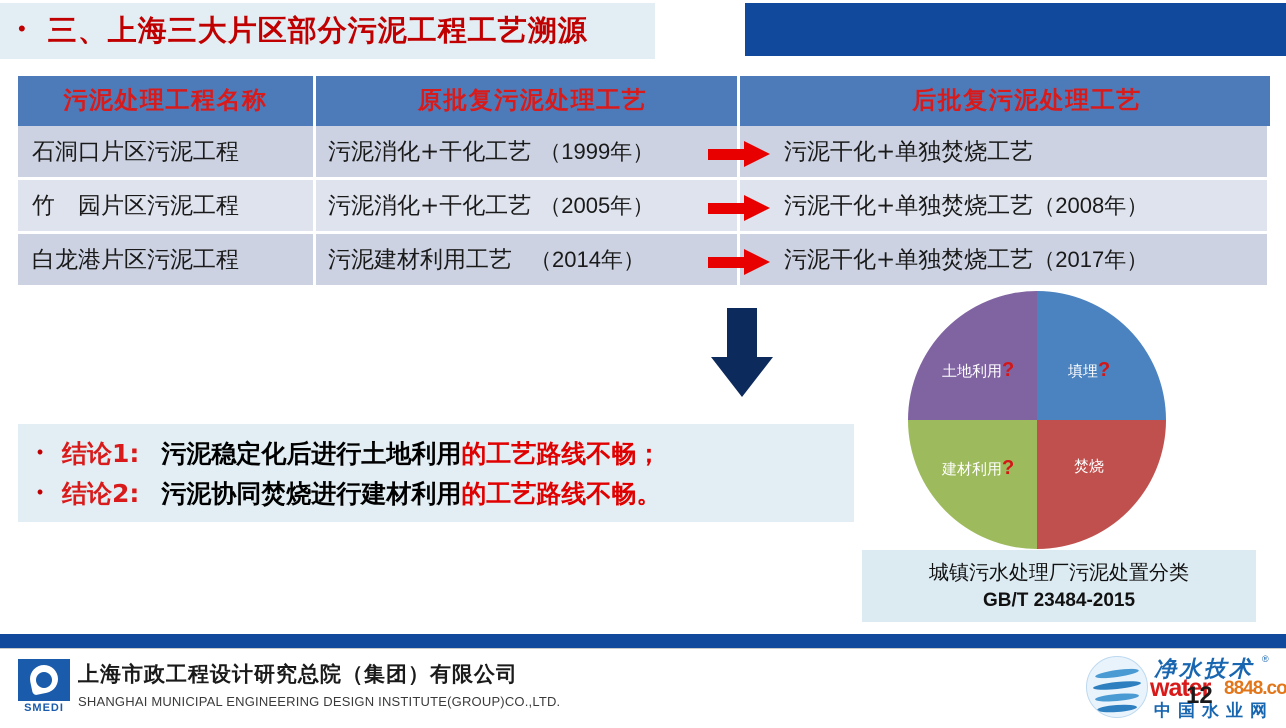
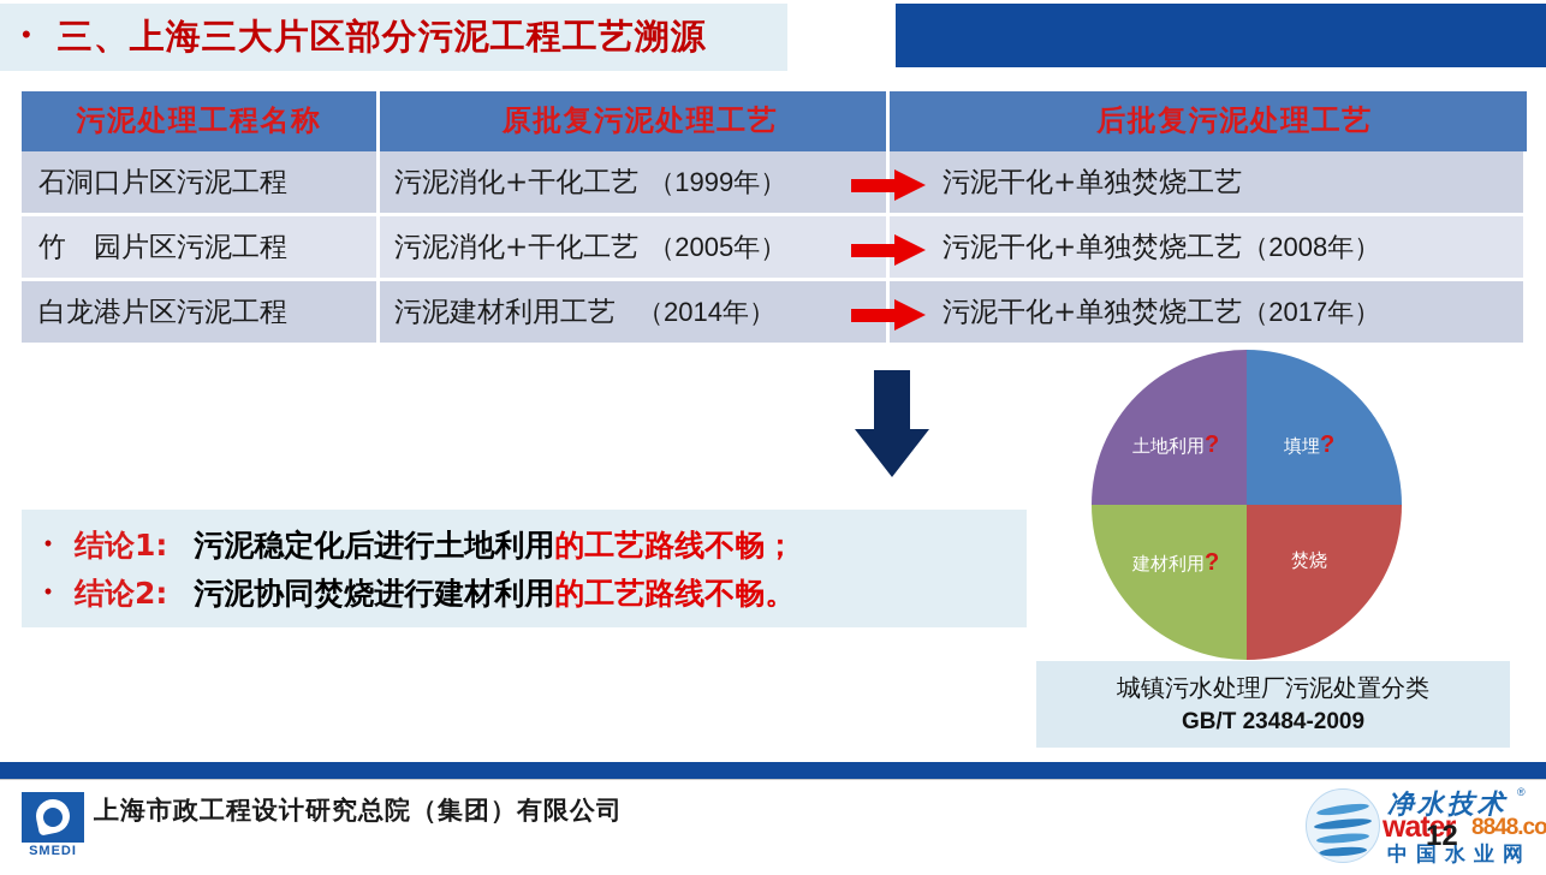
  •
  三、上海三大片区部分污泥工程工艺溯源
  污泥处理工程名称
  原批复污泥处理工艺
  后批复污泥处理工艺
  石洞口片区污泥工程
  污泥消化+干化工艺
  （1999年）
  污泥干化+单独焚烧工艺
  竹 园片区污泥工程
  污泥消化+干化工艺
  （2005年）
  污泥干化+单独焚烧工艺
  （2008年）
  白龙港片区污泥工程
  污泥建材利用工艺
  （2014年）
  污泥干化+单独焚烧工艺
  （2017年）
  •
  结论1:
  污泥稳定化后进行土地利用
  的工艺路线不畅；
  •
  结论2:
  污泥协同焚烧进行建材利用
  的工艺路线不畅。
  土地利用?
  填埋?
  建材利用?
  焚烧
  城镇污水处理厂污泥处置分类
- GB/T 23484-2015
+ GB/T 23484-2009
  SMEDI
  上海市政工程设计研究总院（集团）有限公司
- SHANGHAI MUNICIPAL ENGINEERING DESIGN INSTITUTE(GROUP)CO.,LTD.
  净水技术
  ®
  water
  8848.co
  中国水业网
  12
